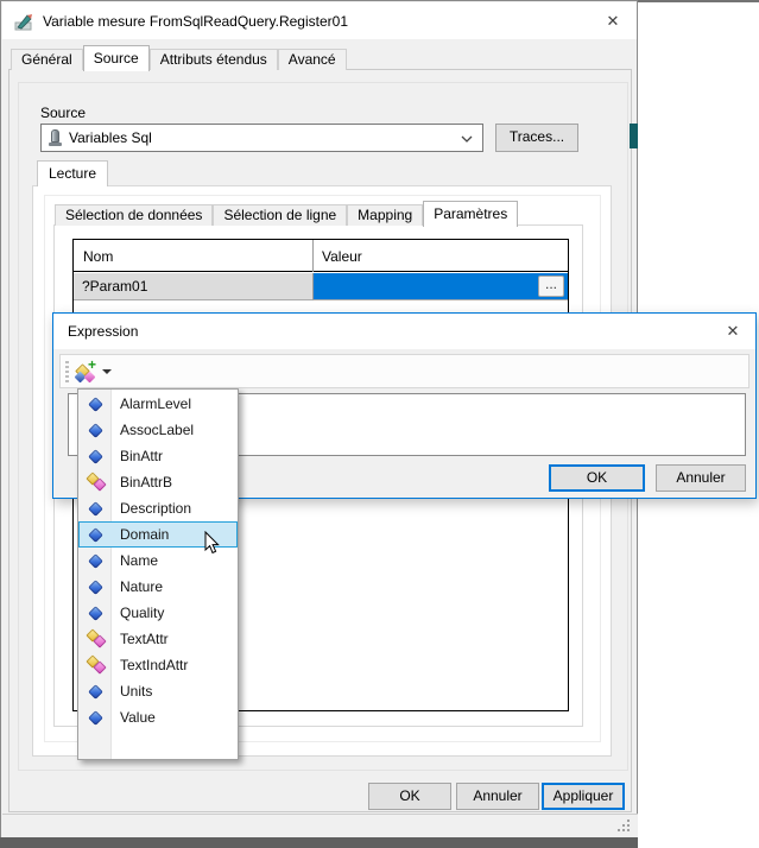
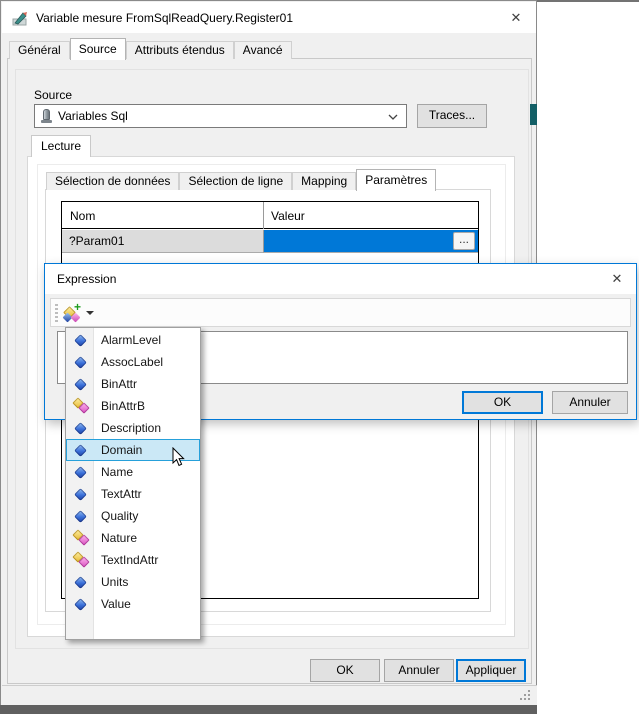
  Variable mesure FromSqlReadQuery.Register01
  ✕
  Général
  Source
  Attributs étendus
  Avancé
  Source
  Variables Sql
  Traces...
  Lecture
  Sélection de données
  Sélection de ligne
  Mapping
  Paramètres
  Nom
  Valeur
  ?Param01
  ...
  OK
  Annuler
  Appliquer
  Expression
  ✕
  +
  OK
  Annuler
  AlarmLevel
  AssocLabel
  BinAttr
  BinAttrB
  Description
  Domain
  Name
- Nature
+ TextAttr
  Quality
- TextAttr
+ Nature
  TextIndAttr
  Units
  Value
